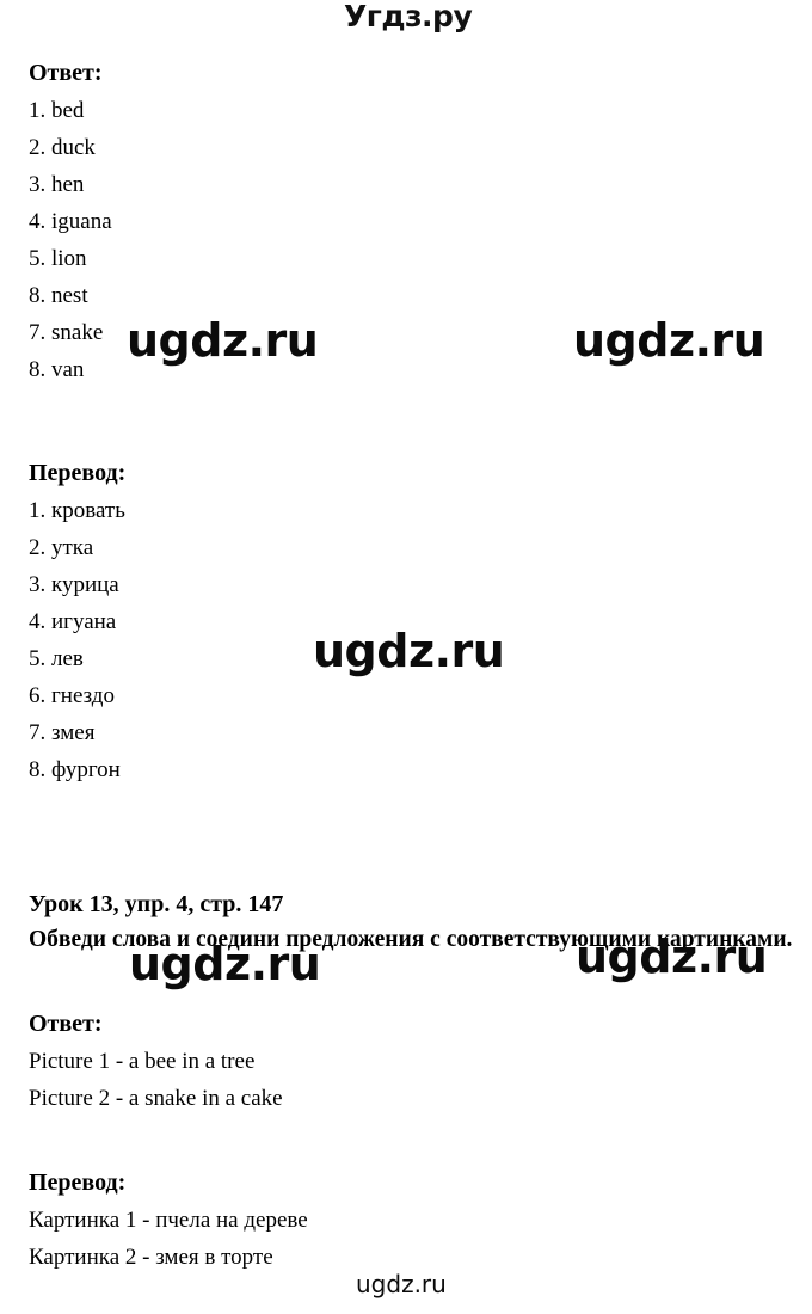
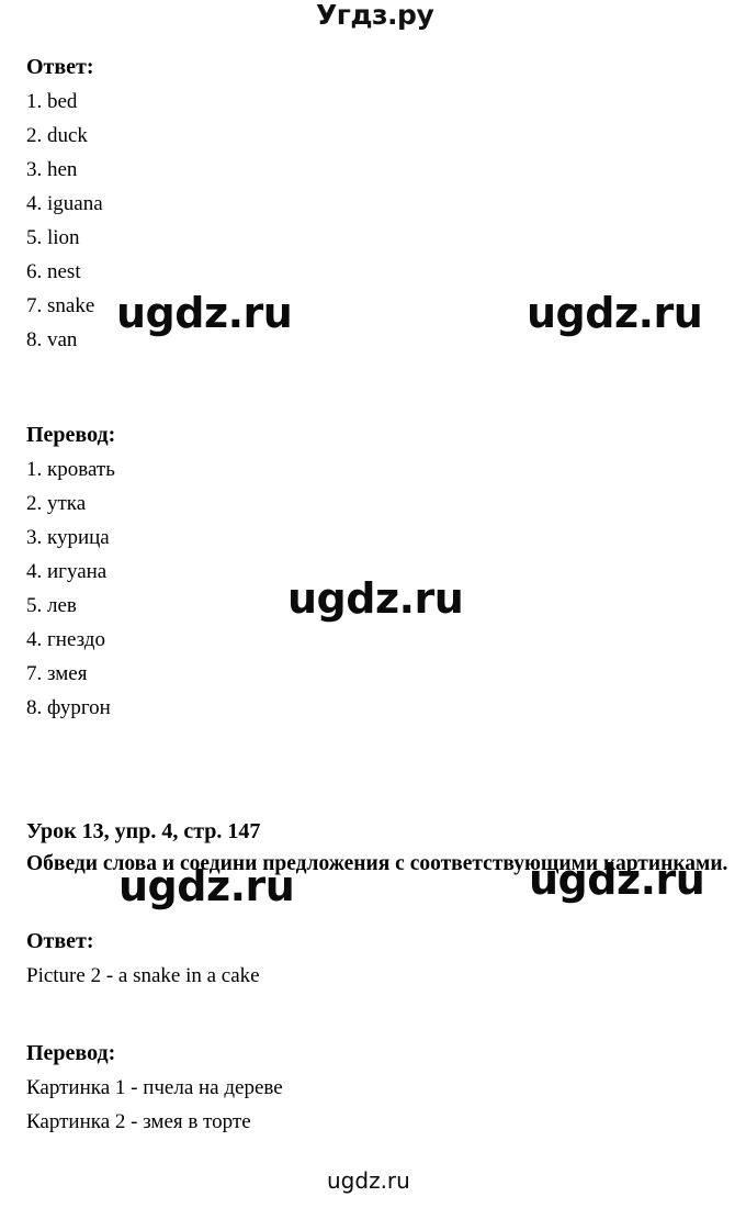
  Угдз.ру
  Ответ:
  1. bed
  2. duck
  3. hen
  4. iguana
  5. lion
- 8. nest
+ 6. nest
  7. snake
  8. van
  Перевод:
  1. кровать
  2. утка
  3. курица
  4. игуана
  5. лев
- 6. гнездо
+ 4. гнездо
  7. змея
  8. фургон
  Урок 13, упр. 4, стр. 147
  Обведи слова и соедини предложения с соответствующими картинками.
  Ответ:
- Picture 1 - a bee in a tree
  Picture 2 - a snake in a cake
  Перевод:
  Картинка 1 - пчела на дереве
  Картинка 2 - змея в торте
  ugdz.ru
  ugdz.ru
  ugdz.ru
  ugdz.ru
  ugdz.ru
  ugdz.ru
